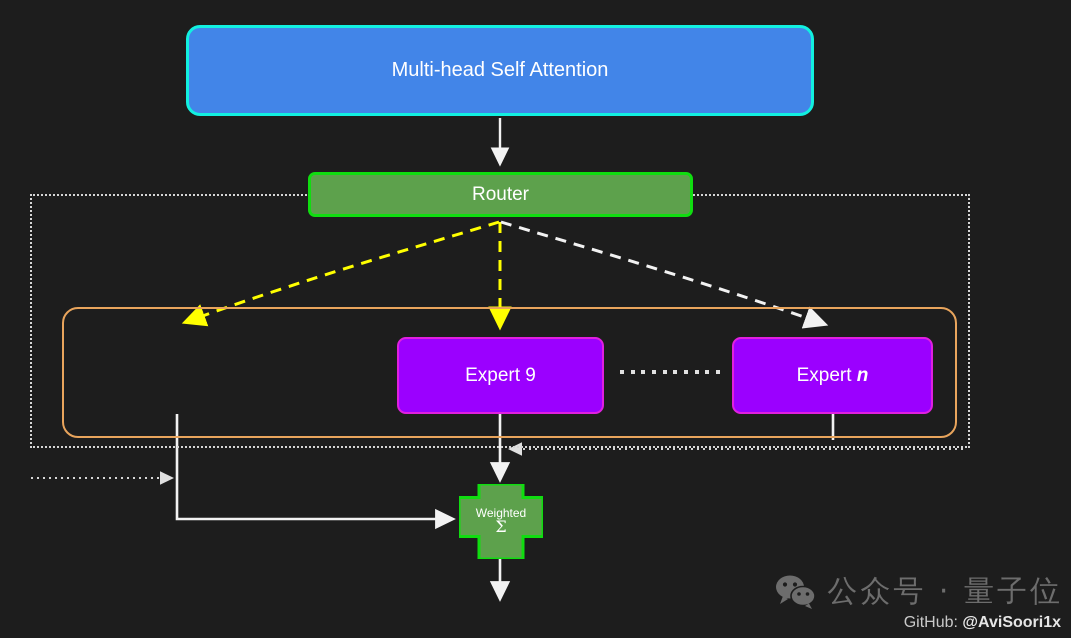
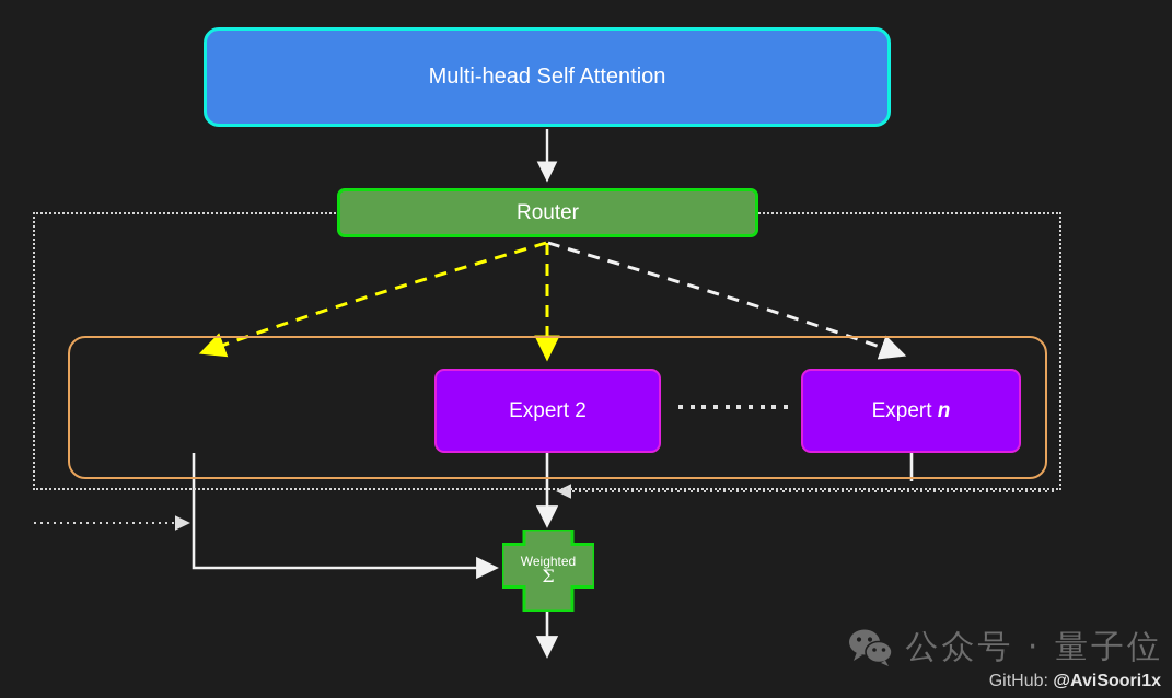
  Multi-head Self Attention
  Router
- Expert 9
+ Expert 2
  Expert n
  Weighted
  Σ
  公众号 · 量子位
  GitHub: @AviSoori1x
